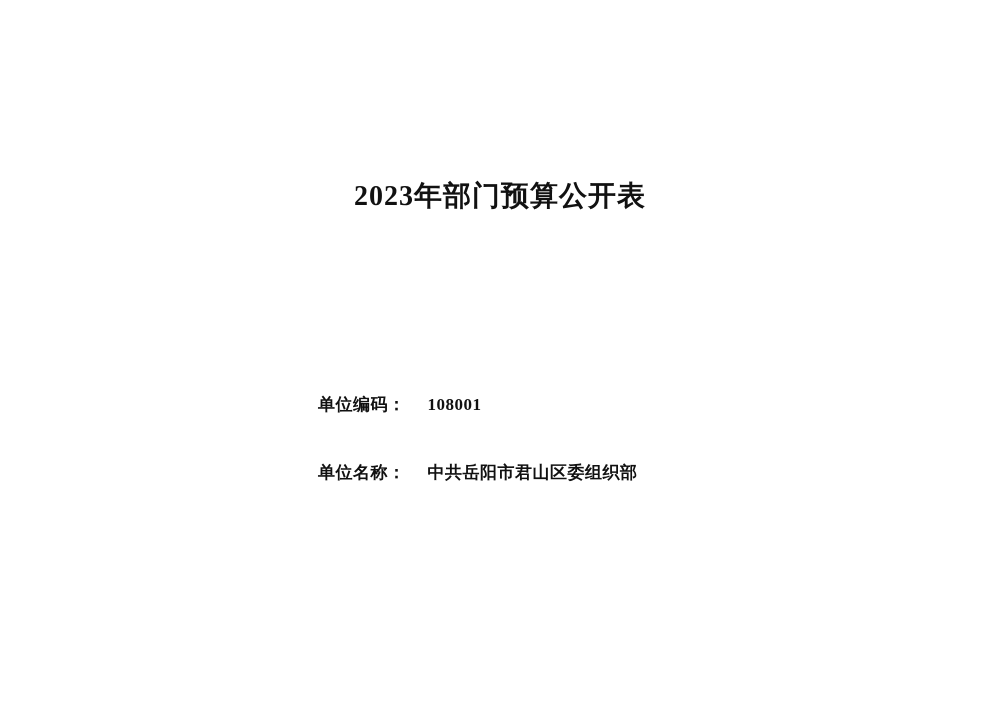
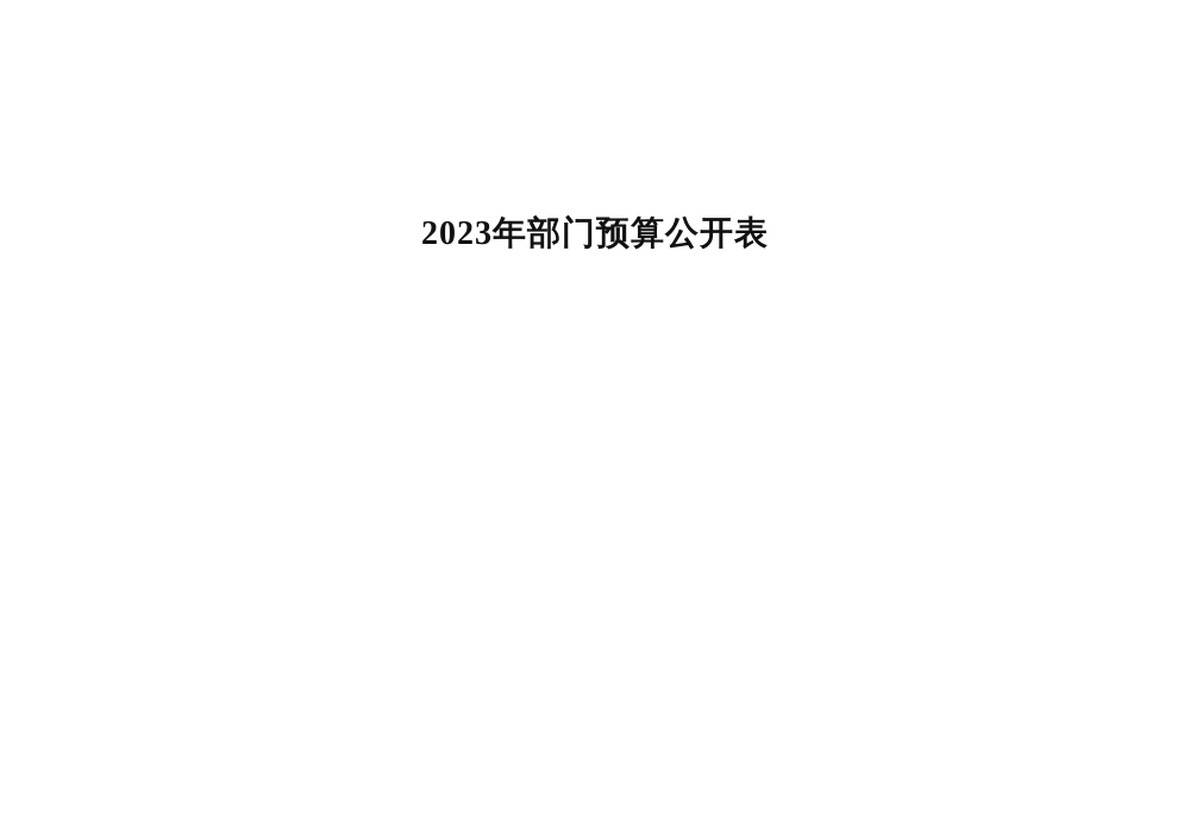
  2023年部门预算公开表
- 单位编码：
- 108001
- 单位名称：
- 中共岳阳市君山区委组织部
